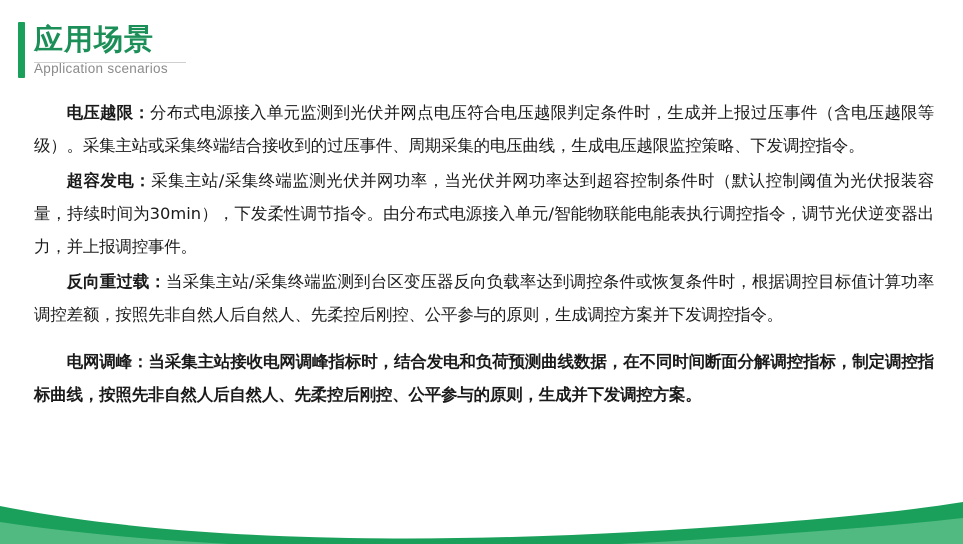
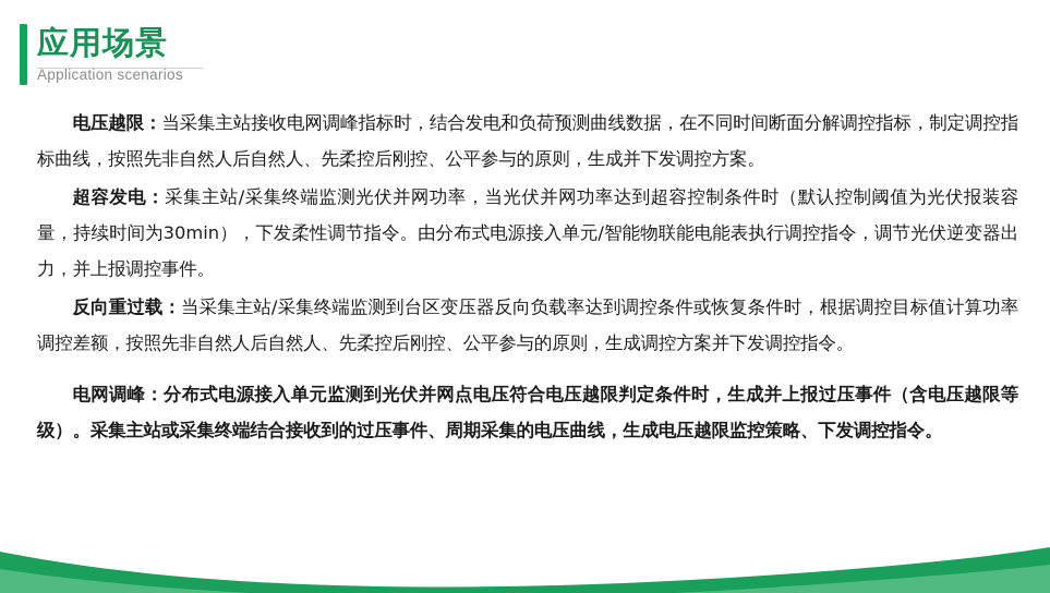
  应用场景
  Application scenarios
- 电压越限：分布式电源接入单元监测到光伏并网点电压符合电压越限判定条件时，生成并上报过压事件（含电压越限等级）。采集主站或采集终端结合接收到的过压事件、周期采集的电压曲线，生成电压越限监控策略、下发调控指令。
+ 电压越限：当采集主站接收电网调峰指标时，结合发电和负荷预测曲线数据，在不同时间断面分解调控指标，制定调控指标曲线，按照先非自然人后自然人、先柔控后刚控、公平参与的原则，生成并下发调控方案。
  超容发电：采集主站/采集终端监测光伏并网功率，当光伏并网功率达到超容控制条件时（默认控制阈值为光伏报装容量，持续时间为30min），下发柔性调节指令。由分布式电源接入单元/智能物联能电能表执行调控指令，调节光伏逆变器出力，并上报调控事件。
  反向重过载：当采集主站/采集终端监测到台区变压器反向负载率达到调控条件或恢复条件时，根据调控目标值计算功率调控差额，按照先非自然人后自然人、先柔控后刚控、公平参与的原则，生成调控方案并下发调控指令。
- 电网调峰：当采集主站接收电网调峰指标时，结合发电和负荷预测曲线数据，在不同时间断面分解调控指标，制定调控指标曲线，按照先非自然人后自然人、先柔控后刚控、公平参与的原则，生成并下发调控方案。
+ 电网调峰：分布式电源接入单元监测到光伏并网点电压符合电压越限判定条件时，生成并上报过压事件（含电压越限等级）。采集主站或采集终端结合接收到的过压事件、周期采集的电压曲线，生成电压越限监控策略、下发调控指令。
